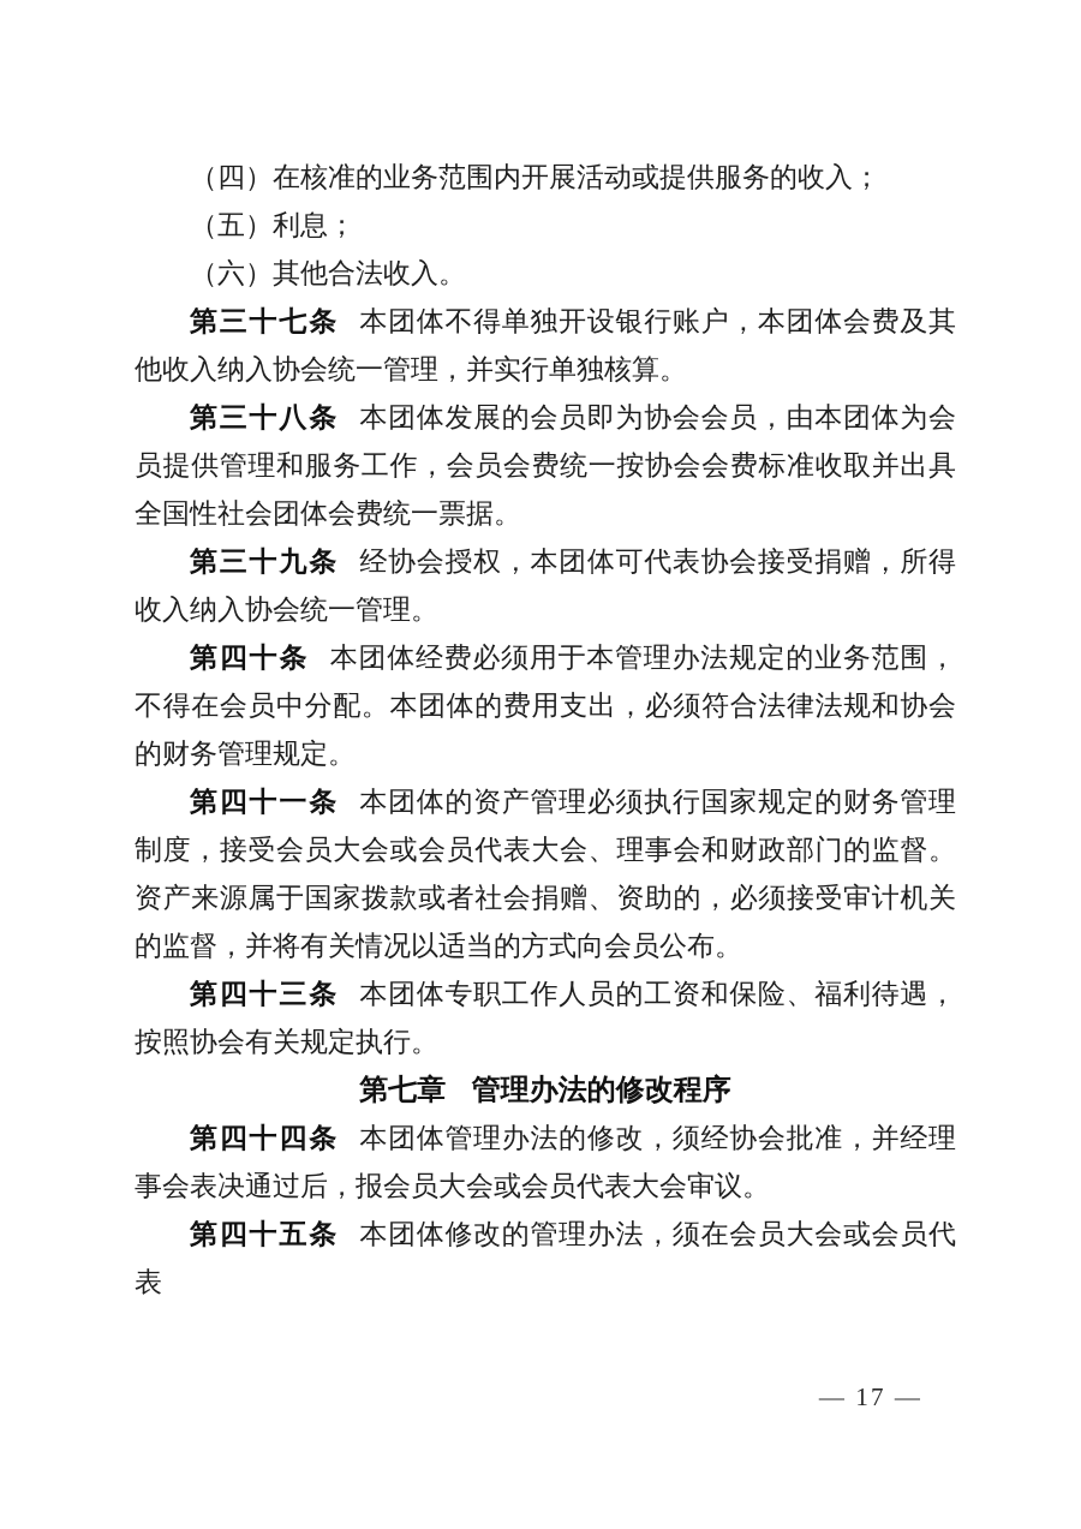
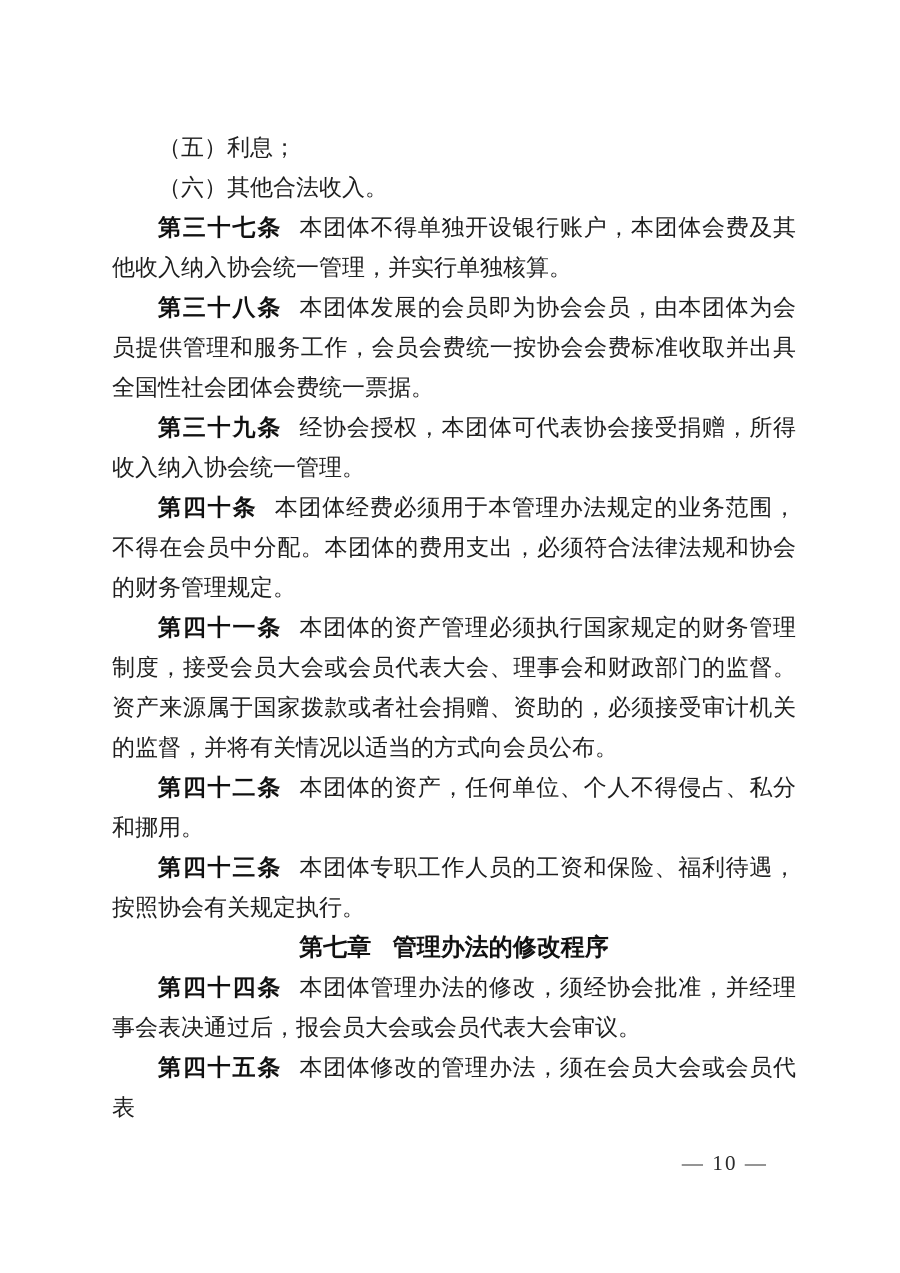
- （四）在核准的业务范围内开展活动或提供服务的收入；
  （五）利息；
  （六）其他合法收入。
  第三十七条 本团体不得单独开设银行账户，本团体会费及其他收入纳入协会统一管理，并实行单独核算。
  第三十八条 本团体发展的会员即为协会会员，由本团体为会员提供管理和服务工作，会员会费统一按协会会费标准收取并出具全国性社会团体会费统一票据。
  第三十九条 经协会授权，本团体可代表协会接受捐赠，所得收入纳入协会统一管理。
  第四十条 本团体经费必须用于本管理办法规定的业务范围，不得在会员中分配。本团体的费用支出，必须符合法律法规和协会的财务管理规定。
  第四十一条 本团体的资产管理必须执行国家规定的财务管理制度，接受会员大会或会员代表大会、理事会和财政部门的监督。资产来源属于国家拨款或者社会捐赠、资助的，必须接受审计机关的监督，并将有关情况以适当的方式向会员公布。
+ 第四十二条 本团体的资产，任何单位、个人不得侵占、私分和挪用。
  第四十三条 本团体专职工作人员的工资和保险、福利待遇，按照协会有关规定执行。
  第七章 管理办法的修改程序
  第四十四条 本团体管理办法的修改，须经协会批准，并经理事会表决通过后，报会员大会或会员代表大会审议。
  第四十五条 本团体修改的管理办法，须在会员大会或会员代表
- — 17 —
+ — 10 —
